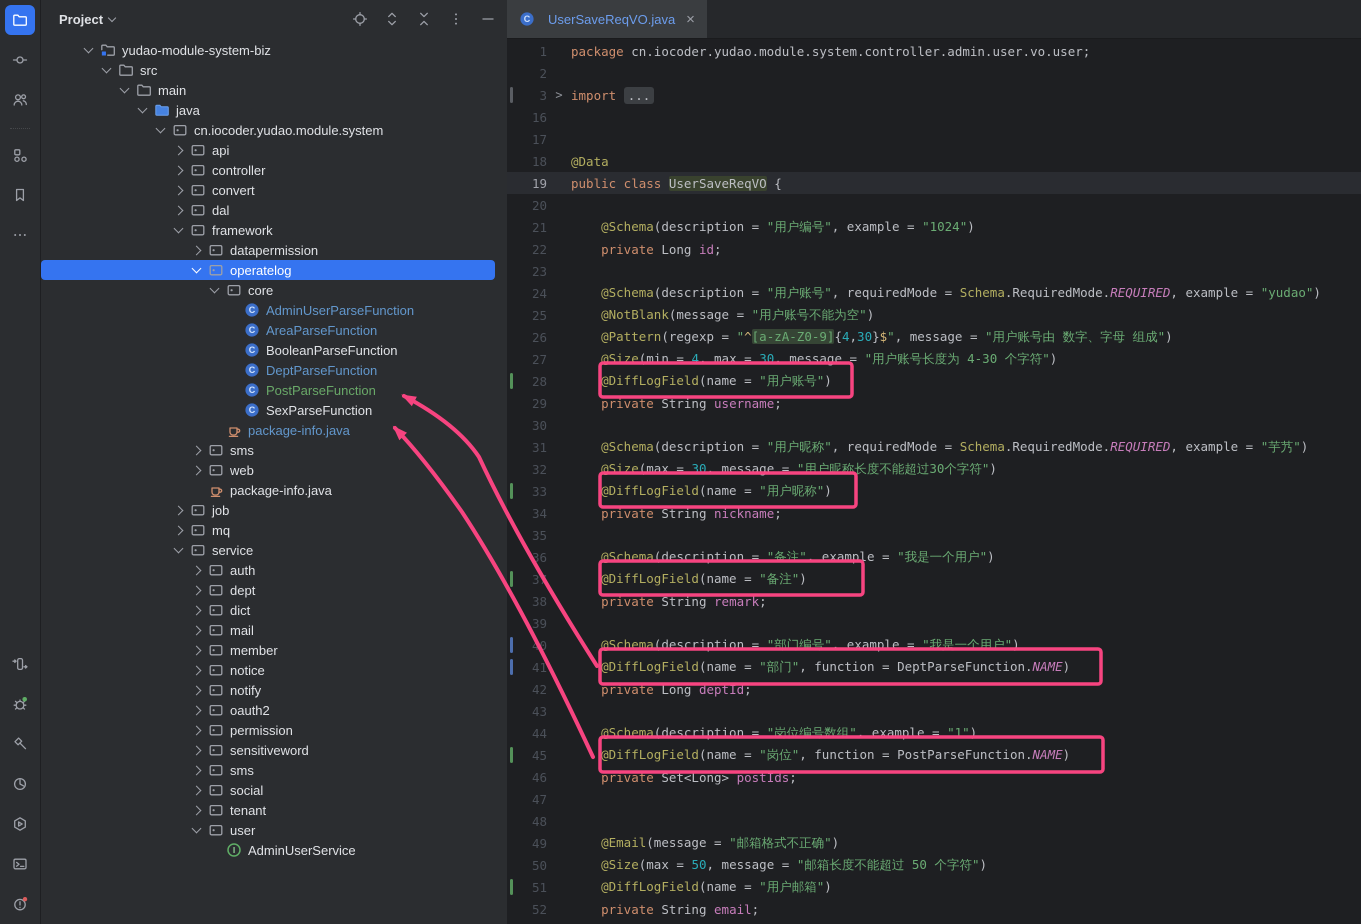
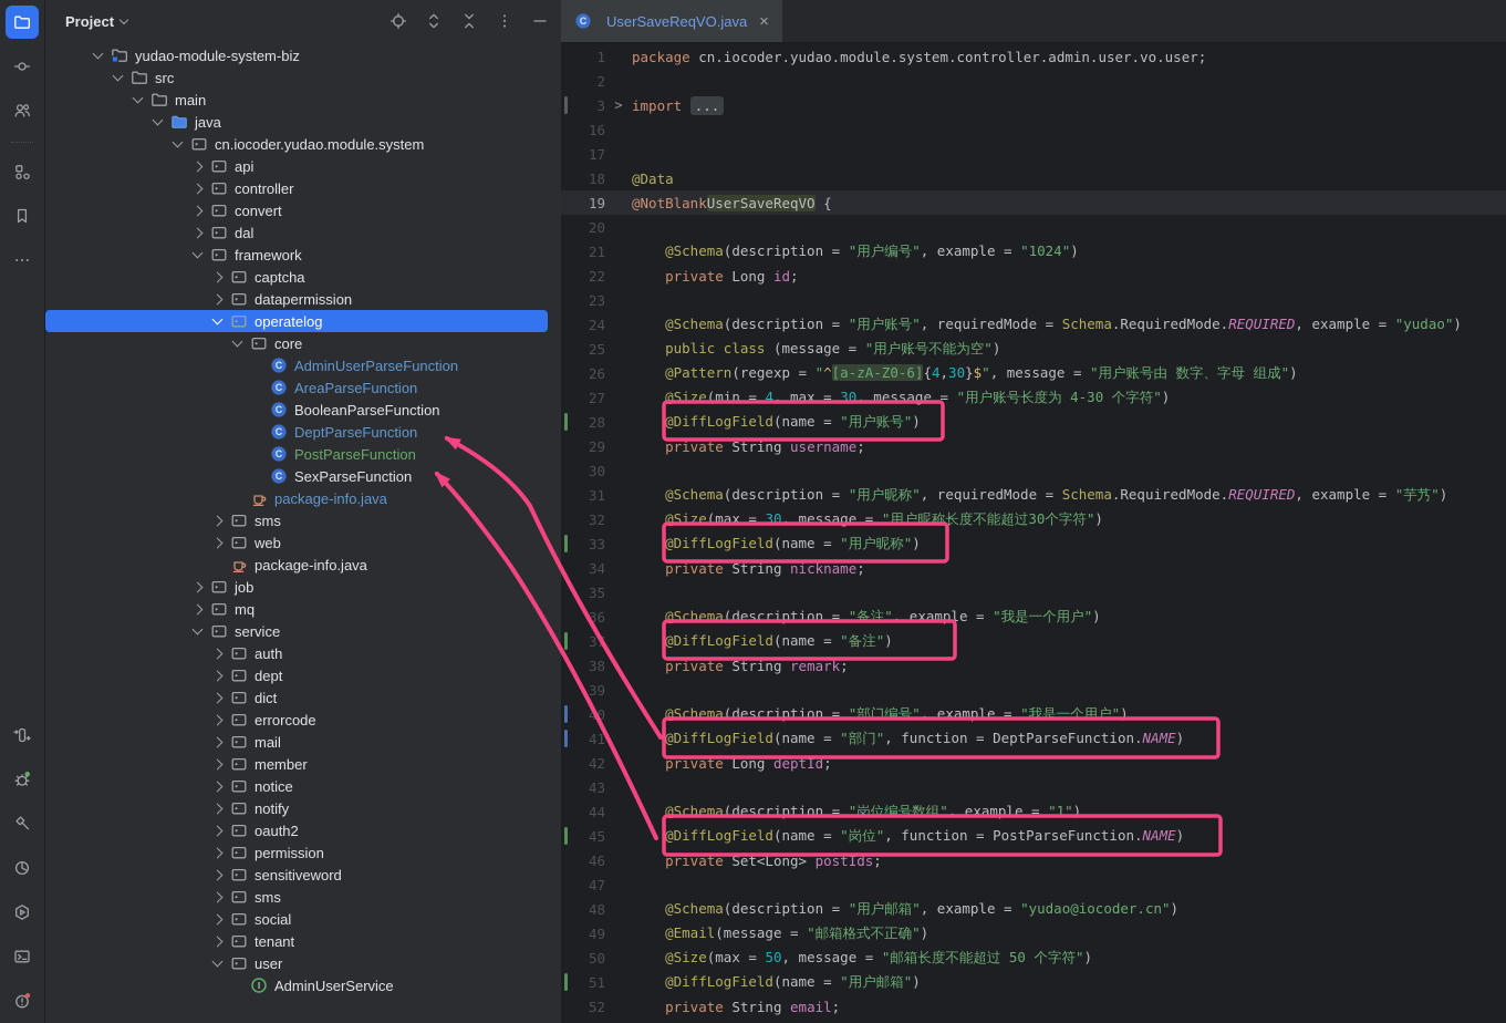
  Project
  yudao-module-system-biz
  src
  main
  java
  cn.iocoder.yudao.module.system
  api
  controller
  convert
  dal
  framework
+ captcha
  datapermission
  operatelog
  core
  C
  AdminUserParseFunction
  C
  AreaParseFunction
  C
  BooleanParseFunction
  C
  DeptParseFunction
  C
  PostParseFunction
  C
  SexParseFunction
  package-info.java
  sms
  web
  package-info.java
  job
  mq
  service
  auth
  dept
  dict
+ errorcode
  mail
  member
  notice
  notify
  oauth2
  permission
  sensitiveword
  sms
  social
  tenant
  user
  I
  AdminUserService
  C
  UserSaveReqVO.java
  ×
  1
  package cn.iocoder.yudao.module.system.controller.admin.user.vo.user;
  2
  3
  >
  import ...
  16
  17
  18
  @Data
  19
- public class UserSaveReqVO {
+ @NotBlankUserSaveReqVO {
  20
  21
  @Schema(description = "用户编号", example = "1024")
  22
  private Long id;
  23
  24
  @Schema(description = "用户账号", requiredMode = Schema.RequiredMode.REQUIRED, example = "yudao")
  25
- @NotBlank(message = "用户账号不能为空")
+ public class (message = "用户账号不能为空")
  26
- @Pattern(regexp = "^[a-zA-Z0-9]{4,30}$", message = "用户账号由 数字、字母 组成")
+ @Pattern(regexp = "^[a-zA-Z0-6]{4,30}$", message = "用户账号由 数字、字母 组成")
  27
  @Size(min = 4, max = 30, message = "用户账号长度为 4-30 个字符")
  28
  @DiffLogField(name = "用户账号")
  29
  private String username;
  30
  31
  @Schema(description = "用户昵称", requiredMode = Schema.RequiredMode.REQUIRED, example = "芋艿")
  32
  @Size(max = 30, message = "用户昵称长度不能超过30个字符")
  33
  @DiffLogField(name = "用户昵称")
  34
  private String nickname;
  35
  36
  @Schema(description = "备注", example = "我是一个用户")
  @DiffLogField(name = "备注")
  38
  private String remark;
  39
  40
  @Schema(description = "部门编号", example = "我是一个用户")
  41
  @DiffLogField(name = "部门", function = DeptParseFunction.NAME)
  42
  private Long deptId;
  43
  44
  @Schema(description = "岗位编号数组", example = "1")
  45
  @DiffLogField(name = "岗位", function = PostParseFunction.NAME)
  46
  private Set<Long> postIds;
  47
  48
+ @Schema(description = "用户邮箱", example = "yudao@iocoder.cn")
  49
  @Email(message = "邮箱格式不正确")
  50
  @Size(max = 50, message = "邮箱长度不能超过 50 个字符")
  51
  @DiffLogField(name = "用户邮箱")
  52
  private String email;
